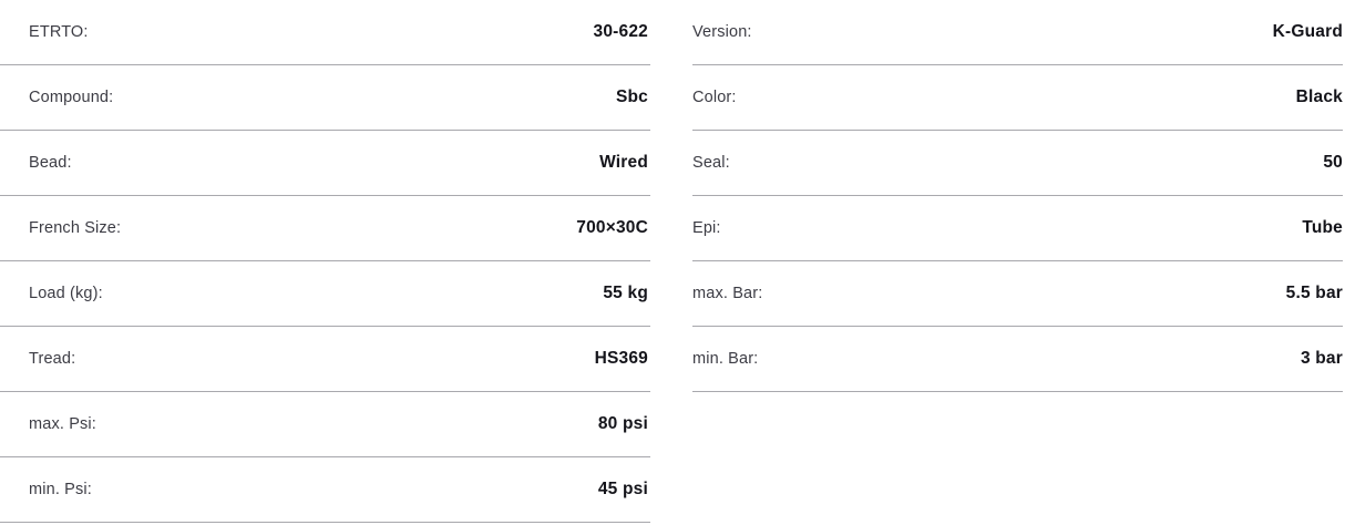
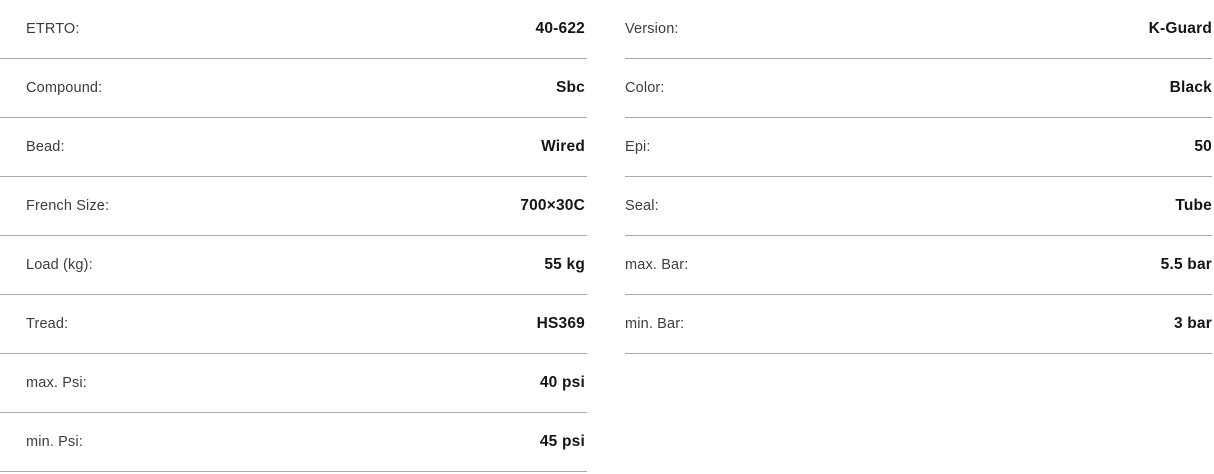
  ETRTO:
- 30-622
+ 40-622
  Compound:
  Sbc
  Bead:
  Wired
  French Size:
  700×30C
  Load (kg):
  55 kg
  Tread:
  HS369
  max. Psi:
- 80 psi
+ 40 psi
  min. Psi:
  45 psi
  Version:
  K-Guard
  Color:
  Black
- Seal:
+ Epi:
  50
- Epi:
+ Seal:
  Tube
  max. Bar:
  5.5 bar
  min. Bar:
  3 bar
